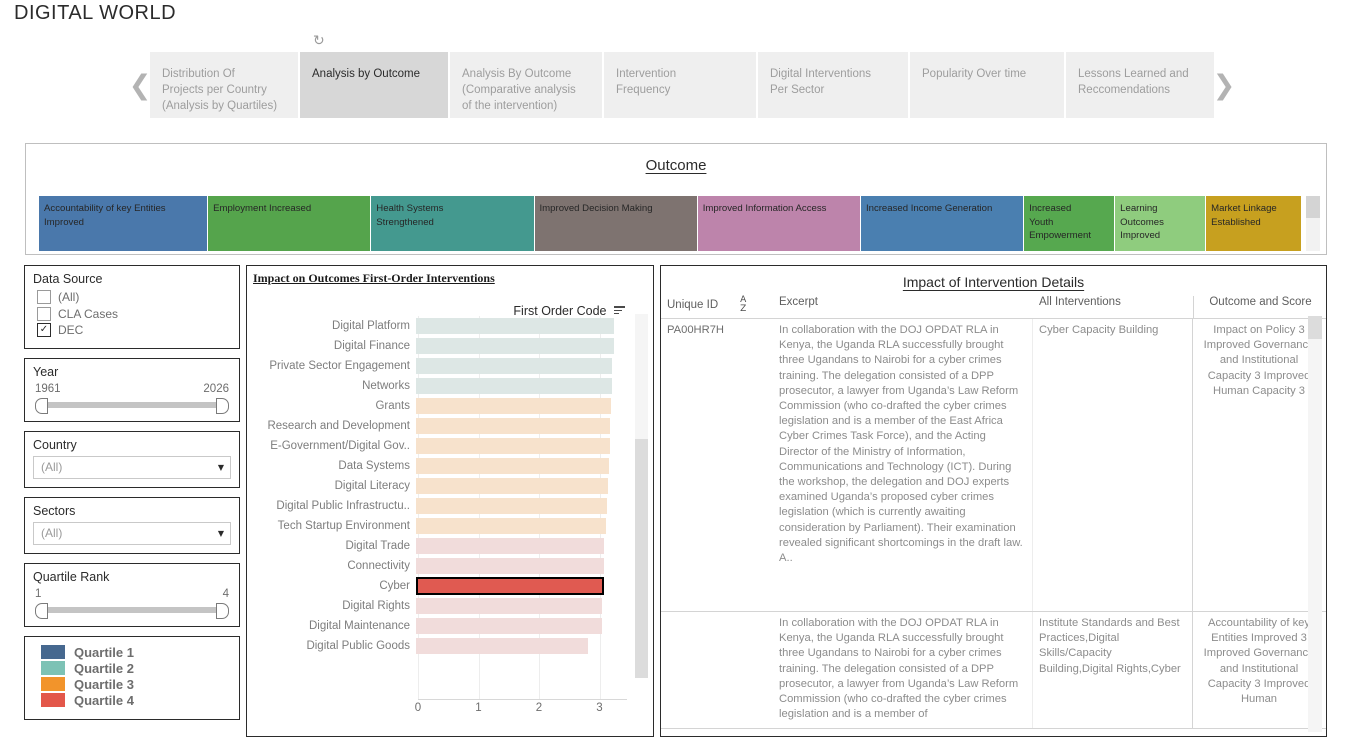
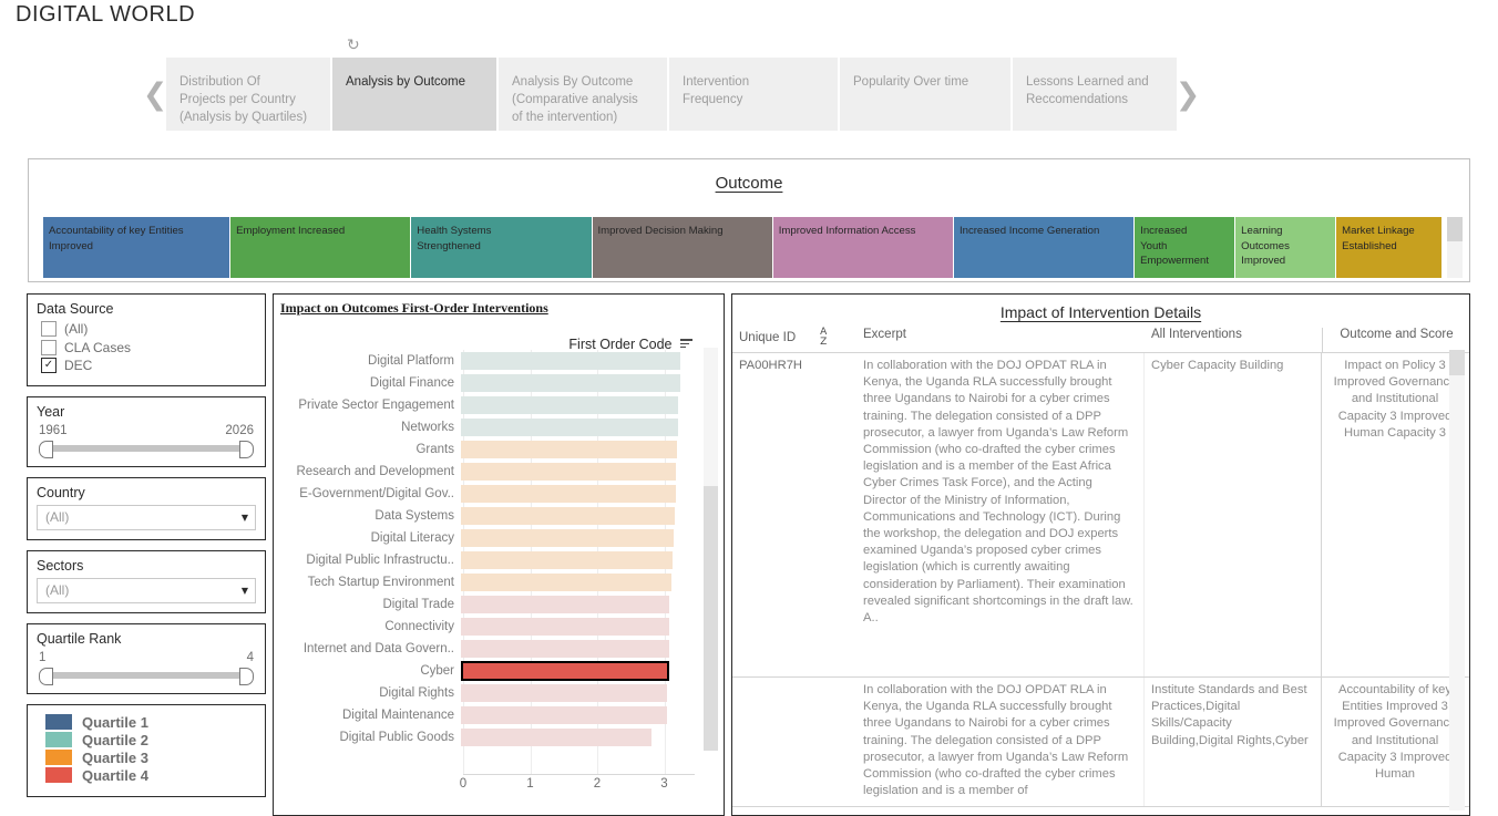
  DIGITAL WORLD
  ↻
  ❮
  Distribution Of
  Projects per Country
  (Analysis by Quartiles)
  Analysis by Outcome
  Analysis By Outcome
  (Comparative analysis
  of the intervention)
  Intervention
  Frequency
- Digital Interventions
- Per Sector
  Popularity Over time
  Lessons Learned and
  Reccomendations
  ❯
  Outcome
  Accountability of key Entities
  Improved
  Employment Increased
  Health Systems
  Strengthened
  Improved Decision Making
  Improved Information Access
  Increased Income Generation
  Increased
  Youth
  Empowerment
  Learning
  Outcomes
  Improved
  Market Linkage
  Established
  Data Source
  (All)
  CLA Cases
  ✓
  DEC
  Year
  1961
  2026
  Country
  (All)
  ▼
  Sectors
  (All)
  ▼
  Quartile Rank
  1
  4
  Quartile 1
  Quartile 2
  Quartile 3
  Quartile 4
  Impact on Outcomes First-Order Interventions
  First Order Code
  Digital Platform
  Digital Finance
  Private Sector Engagement
  Networks
  Grants
  Research and Development
  E-Government/Digital Gov..
  Data Systems
  Digital Literacy
  Digital Public Infrastructu..
  Tech Startup Environment
  Digital Trade
  Connectivity
+ Internet and Data Govern..
  Cyber
  Digital Rights
  Digital Maintenance
  Digital Public Goods
  0
  1
  2
  3
  Impact of Intervention Details
  Unique ID
  A
  Z
  Excerpt
  All Interventions
  Outcome and Score
  PA00HR7H
  In collaboration with the DOJ OPDAT RLA in Kenya, the Uganda RLA successfully brought three Ugandans to Nairobi for a cyber crimes training. The delegation consisted of a DPP prosecutor, a lawyer from Uganda’s Law Reform Commission (who co-drafted the cyber crimes legislation and is a member of the East Africa Cyber Crimes Task Force), and the Acting Director of the Ministry of Information, Communications and Technology (ICT). During the workshop, the delegation and DOJ experts examined Uganda’s proposed cyber crimes legislation (which is currently awaiting consideration by Parliament). Their examination revealed significant shortcomings in the draft law. A..
  Cyber Capacity Building
  Impact on Policy 3 Improved Governanc and Institutional Capacity 3 Improve Human Capacity 3
  In collaboration with the DOJ OPDAT RLA in Kenya, the Uganda RLA successfully brought three Ugandans to Nairobi for a cyber crimes training. The delegation consisted of a DPP prosecutor, a lawyer from Uganda’s Law Reform Commission (who co-drafted the cyber crimes legislation and is a member of
  Institute Standards and Best Practices,Digital Skills/Capacity Building,Digital Rights,Cyber
  Accountability of ke Entities Improved 3 Improved Governanc and Institutional Capacity 3 Improve Human
